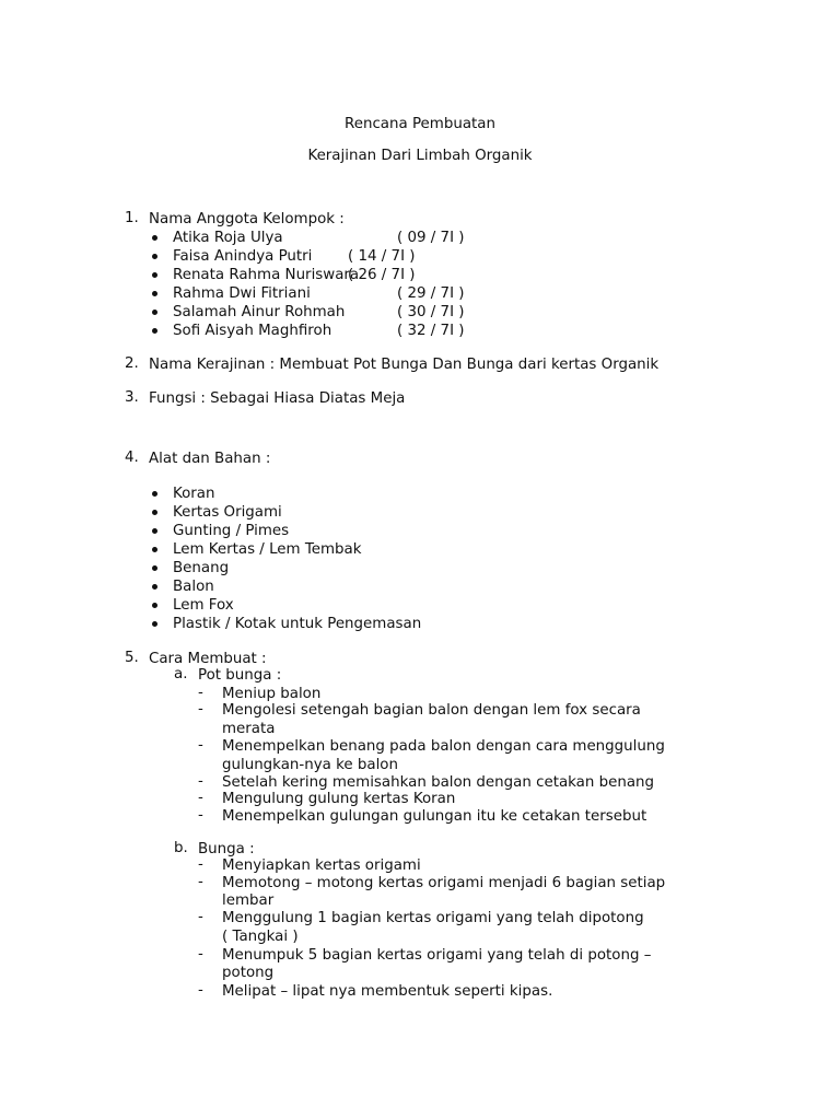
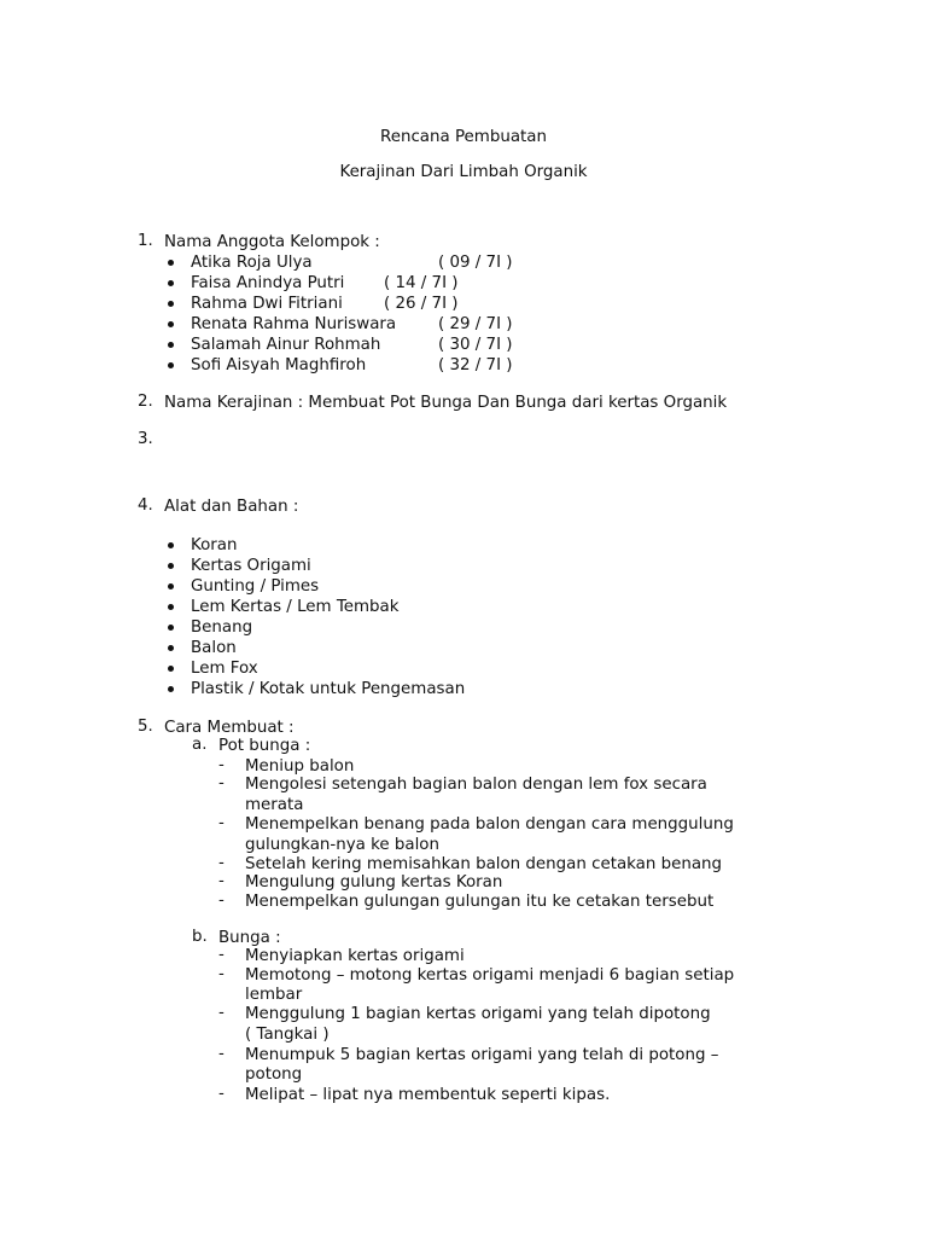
  Rencana Pembuatan
  Kerajinan Dari Limbah Organik
  1.
  Nama Anggota Kelompok :
  Atika Roja Ulya
  ( 09 / 7I )
  Faisa Anindya Putri
  ( 14 / 7I )
- Renata Rahma Nuriswara
+ Rahma Dwi Fitriani
  ( 26 / 7I )
- Rahma Dwi Fitriani
+ Renata Rahma Nuriswara
  ( 29 / 7I )
  Salamah Ainur Rohmah
  ( 30 / 7I )
  Sofi Aisyah Maghfiroh
  ( 32 / 7I )
  2.
  Nama Kerajinan : Membuat Pot Bunga Dan Bunga dari kertas Organik
  3.
- Fungsi : Sebagai Hiasa Diatas Meja
  4.
  Alat dan Bahan :
  Koran
  Kertas Origami
  Gunting / Pimes
  Lem Kertas / Lem Tembak
  Benang
  Balon
  Lem Fox
  Plastik / Kotak untuk Pengemasan
  5.
  Cara Membuat :
  a.
  Pot bunga :
  -
  Meniup balon
  -
  Mengolesi setengah bagian balon dengan lem fox secara
  merata
  -
  Menempelkan benang pada balon dengan cara menggulung
  gulungkan-nya ke balon
  -
  Setelah kering memisahkan balon dengan cetakan benang
  -
  Mengulung gulung kertas Koran
  -
  Menempelkan gulungan gulungan itu ke cetakan tersebut
  b.
  Bunga :
  -
  Menyiapkan kertas origami
  -
  Memotong – motong kertas origami menjadi 6 bagian setiap
  lembar
  -
  Menggulung 1 bagian kertas origami yang telah dipotong
  ( Tangkai )
  -
  Menumpuk 5 bagian kertas origami yang telah di potong –
  potong
  -
  Melipat – lipat nya membentuk seperti kipas.
